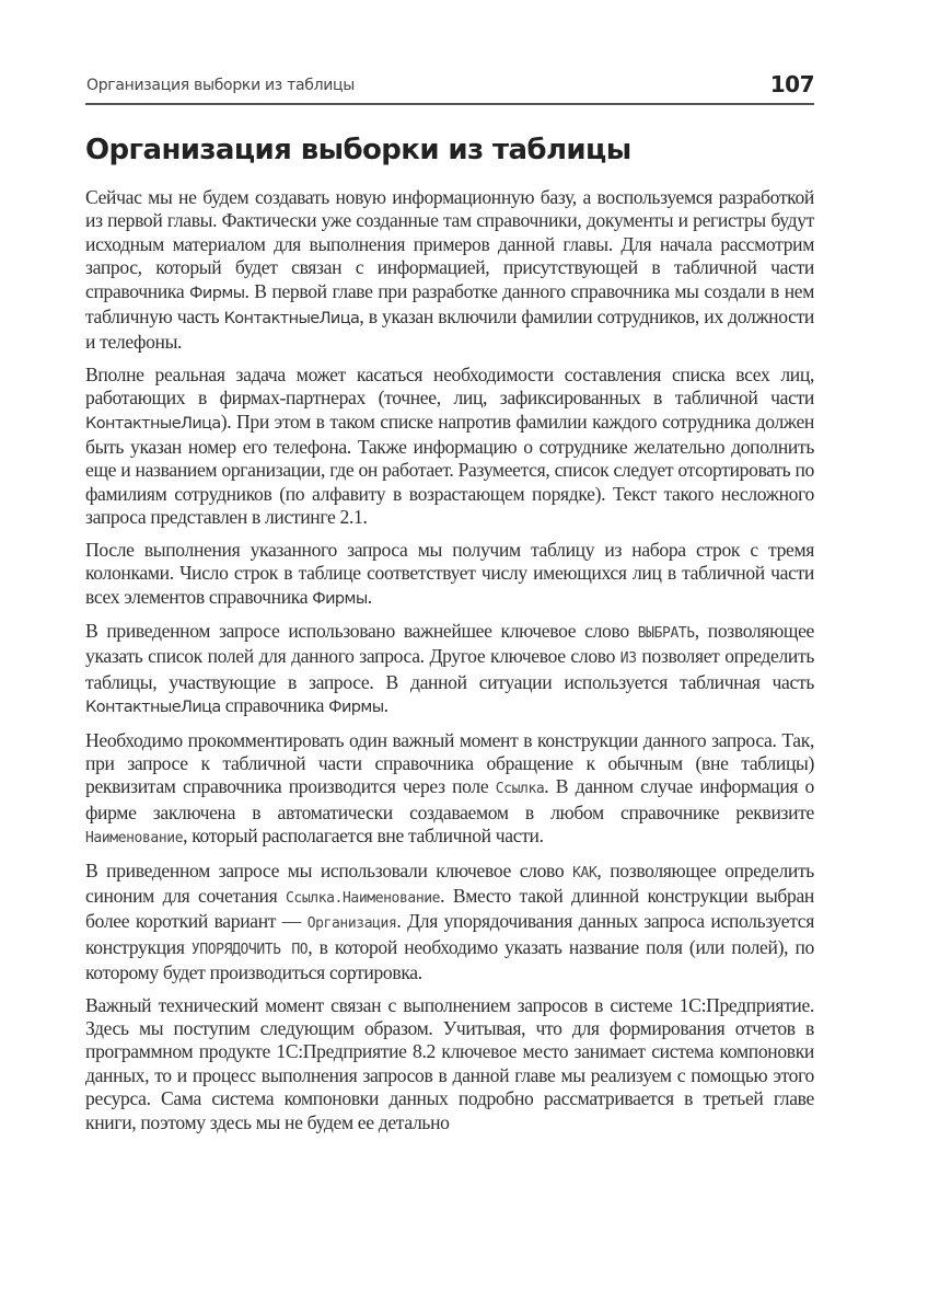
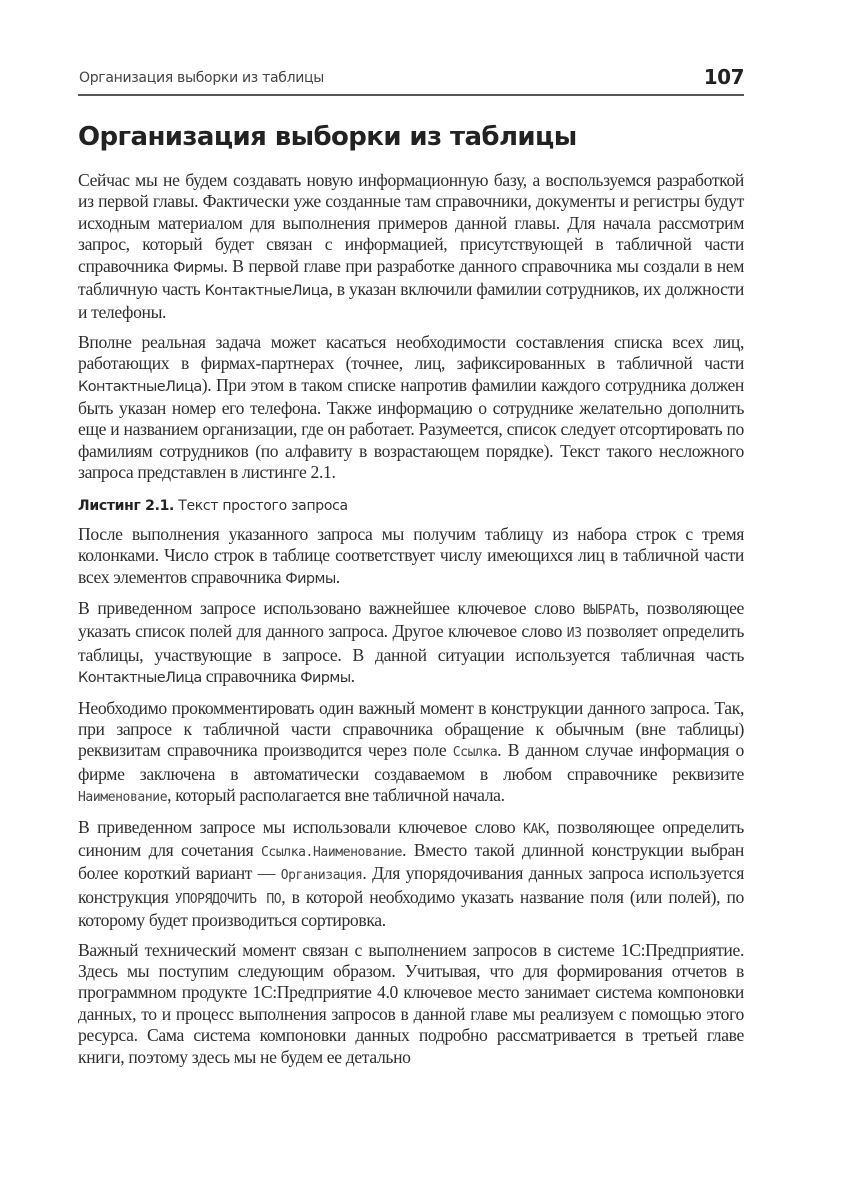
  Организация выборки из таблицы
  107
  Организация выборки из таблицы
  Сейчас мы не будем создавать новую информационную базу, а воспользуемся разработкой из первой главы. Фактически уже созданные там справочники, документы и регистры будут исходным материалом для выполнения примеров данной главы. Для начала рассмотрим запрос, который будет связан с информацией, присутствующей в табличной части справочника Фирмы. В первой главе при разработке данного справочника мы создали в нем табличную часть КонтактныеЛица, в указан включили фамилии сотрудников, их должности и телефоны.
  Вполне реальная задача может касаться необходимости составления списка всех лиц, работающих в фирмах-партнерах (точнее, лиц, зафиксированных в табличной части КонтактныеЛица). При этом в таком списке напротив фамилии каждого сотрудника должен быть указан номер его телефона. Также информацию о сотруднике желательно дополнить еще и названием организации, где он работает. Разумеется, список следует отсортировать по фамилиям сотрудников (по алфавиту в возрастающем порядке). Текст такого несложного запроса представлен в листинге 2.1.
+ Листинг 2.1. Текст простого запроса
  После выполнения указанного запроса мы получим таблицу из набора строк с тремя колонками. Число строк в таблице соответствует числу имеющихся лиц в табличной части всех элементов справочника Фирмы.
  В приведенном запросе использовано важнейшее ключевое слово ВЫБРАТЬ, позволяющее указать список полей для данного запроса. Другое ключевое слово ИЗ позволяет определить таблицы, участвующие в запросе. В данной ситуации используется табличная часть КонтактныеЛица справочника Фирмы.
- Необходимо прокомментировать один важный момент в конструкции данного запроса. Так, при запросе к табличной части справочника обращение к обычным (вне таблицы) реквизитам справочника производится через поле Ссылка. В данном случае информация о фирме заключена в автоматически создаваемом в любом справочнике реквизите Наименование, который располагается вне табличной части.
+ Необходимо прокомментировать один важный момент в конструкции данного запроса. Так, при запросе к табличной части справочника обращение к обычным (вне таблицы) реквизитам справочника производится через поле Ссылка. В данном случае информация о фирме заключена в автоматически создаваемом в любом справочнике реквизите Наименование, который располагается вне табличной начала.
  В приведенном запросе мы использовали ключевое слово КАК, позволяющее определить синоним для сочетания Ссылка.Наименование. Вместо такой длинной конструкции выбран более короткий вариант — Организация. Для упорядочивания данных запроса используется конструкция УПОРЯДОЧИТЬ ПО, в которой необходимо указать название поля (или полей), по которому будет производиться сортировка.
- Важный технический момент связан с выполнением запросов в системе 1С:Предприятие. Здесь мы поступим следующим образом. Учитывая, что для формирования отчетов в программном продукте 1С:Предприятие 8.2 ключевое место занимает система компоновки данных, то и процесс выполнения запросов в данной главе мы реализуем с помощью этого ресурса. Сама система компоновки данных подробно рассматривается в третьей главе книги, поэтому здесь мы не будем ее детально
+ Важный технический момент связан с выполнением запросов в системе 1С:Предприятие. Здесь мы поступим следующим образом. Учитывая, что для формирования отчетов в программном продукте 1С:Предприятие 4.0 ключевое место занимает система компоновки данных, то и процесс выполнения запросов в данной главе мы реализуем с помощью этого ресурса. Сама система компоновки данных подробно рассматривается в третьей главе книги, поэтому здесь мы не будем ее детально
